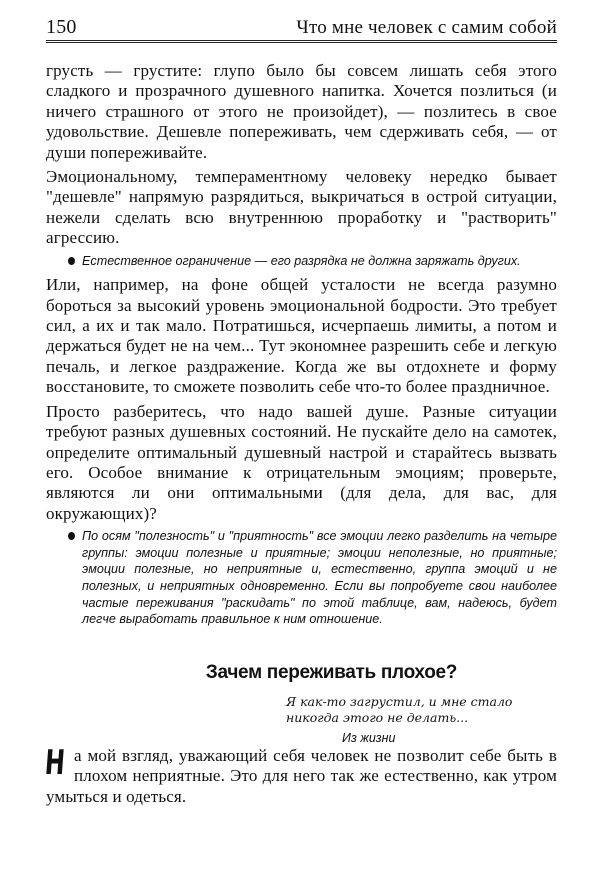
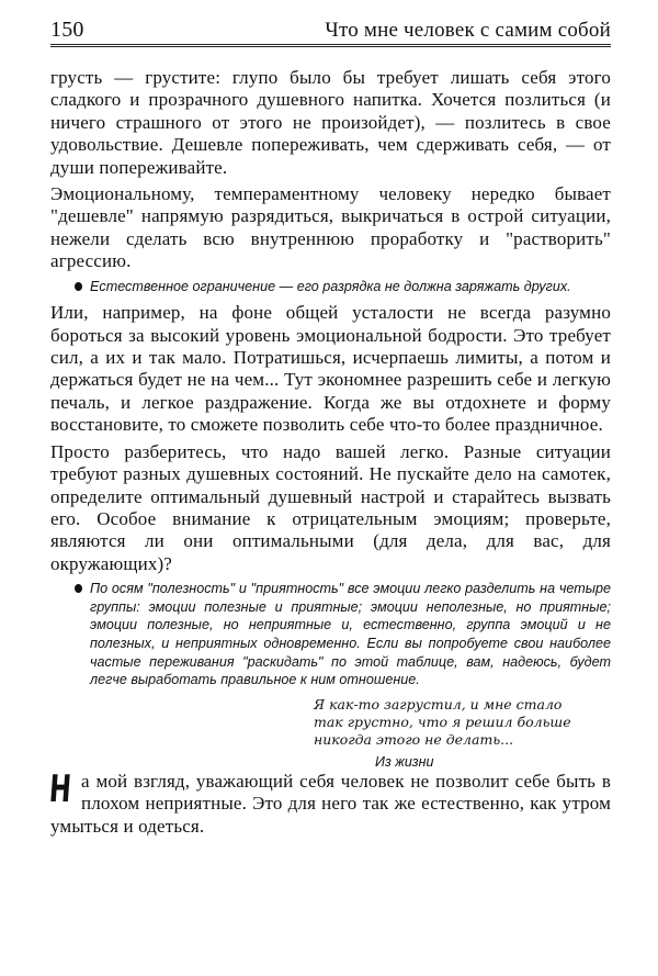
  150
  Что мне человек с самим собой
- грусть — грустите: глупо было бы совсем лишать себя этого сладкого и прозрачного душевного напитка. Хочется позлиться (и ничего страшного от этого не произойдет), — позлитесь в свое удовольствие. Дешевле попереживать, чем сдерживать себя, — от души попереживайте.
+ грусть — грустите: глупо было бы требует лишать себя этого сладкого и прозрачного душевного напитка. Хочется позлиться (и ничего страшного от этого не произойдет), — позлитесь в свое удовольствие. Дешевле попереживать, чем сдерживать себя, — от души попереживайте.
  Эмоциональному, темпераментному человеку нередко бывает "дешевле" напрямую разрядиться, выкричаться в острой ситуации, нежели сделать всю внутреннюю проработку и "растворить" агрессию.
  Естественное ограничение — его разрядка не должна заряжать других.
  Или, например, на фоне общей усталости не всегда разумно бороться за высокий уровень эмоциональной бодрости. Это требует сил, а их и так мало. Потратишься, исчерпаешь лимиты, а потом и держаться будет не на чем... Тут экономнее разрешить себе и легкую печаль, и легкое раздражение. Когда же вы отдохнете и форму восстановите, то сможете позволить себе что-то более праздничное.
- Просто разберитесь, что надо вашей душе. Разные ситуации требуют разных душевных состояний. Не пускайте дело на самотек, определите оптимальный душевный настрой и старайтесь вызвать его. Особое внимание к отрицательным эмоциям; проверьте, являются ли они оптимальными (для дела, для вас, для окружающих)?
+ Просто разберитесь, что надо вашей легко. Разные ситуации требуют разных душевных состояний. Не пускайте дело на самотек, определите оптимальный душевный настрой и старайтесь вызвать его. Особое внимание к отрицательным эмоциям; проверьте, являются ли они оптимальными (для дела, для вас, для окружающих)?
  По осям "полезность" и "приятность" все эмоции легко разделить на четыре группы: эмоции полезные и приятные; эмоции неполезные, но приятные; эмоции полезные, но неприятные и, естественно, группа эмоций и не полезных, и неприятных одновременно. Если вы попробуете свои наиболее частые переживания "раскидать" по этой таблице, вам, надеюсь, будет легче выработать правильное к ним отношение.
- Зачем переживать плохое?
  Я как-то загрустил, и мне стало
+ так грустно, что я решил больше
  никогда этого не делать...
  Из жизни
  а мой взгляд, уважающий себя человек не позволит себе быть в плохом неприятные. Это для него так же естественно, как утром умыться и одеться.
